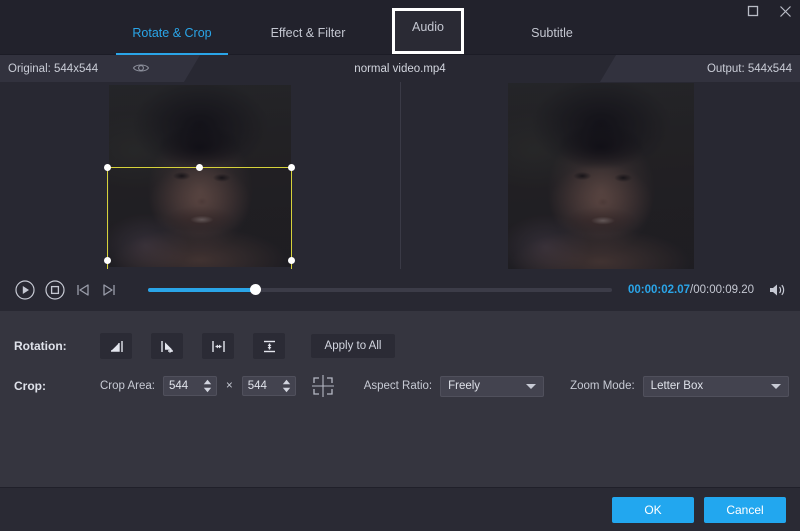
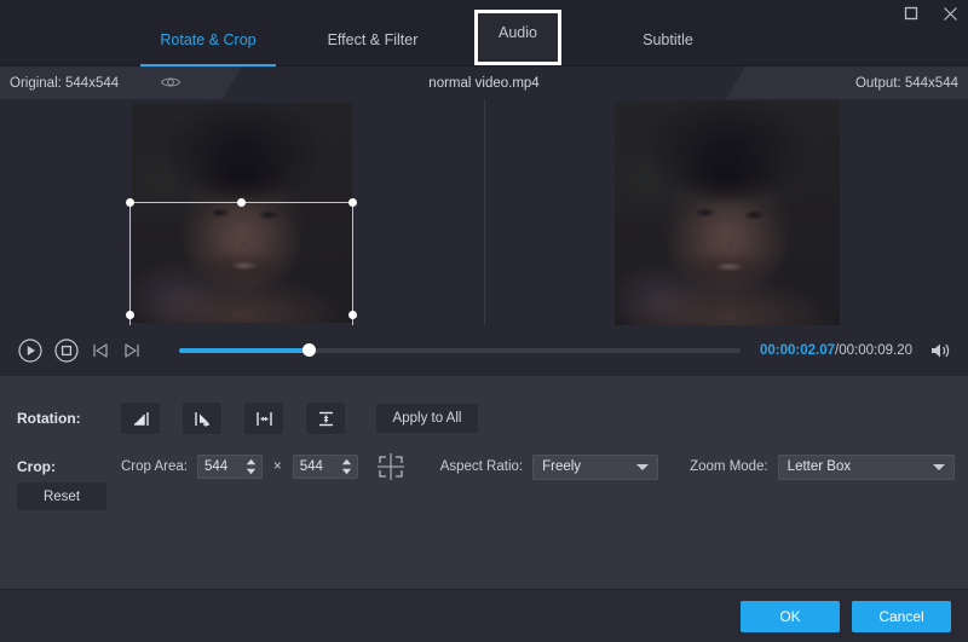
  Rotate & Crop
  Effect & Filter
  Audio
  Subtitle
  Original: 544x544
  normal video.mp4
  Output: 544x544
  00:00:02.07/00:00:09.20
  Rotation:
  Apply to All
  Crop:
  Crop Area:
  544
  ×
  544
  Aspect Ratio:
  Freely
  Zoom Mode:
  Letter Box
+ Reset
  OK
  Cancel
